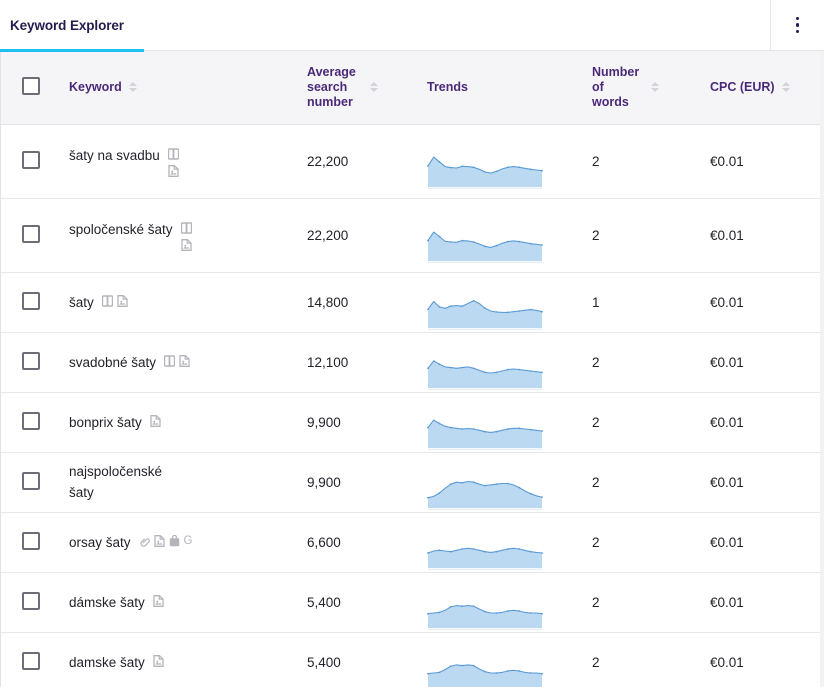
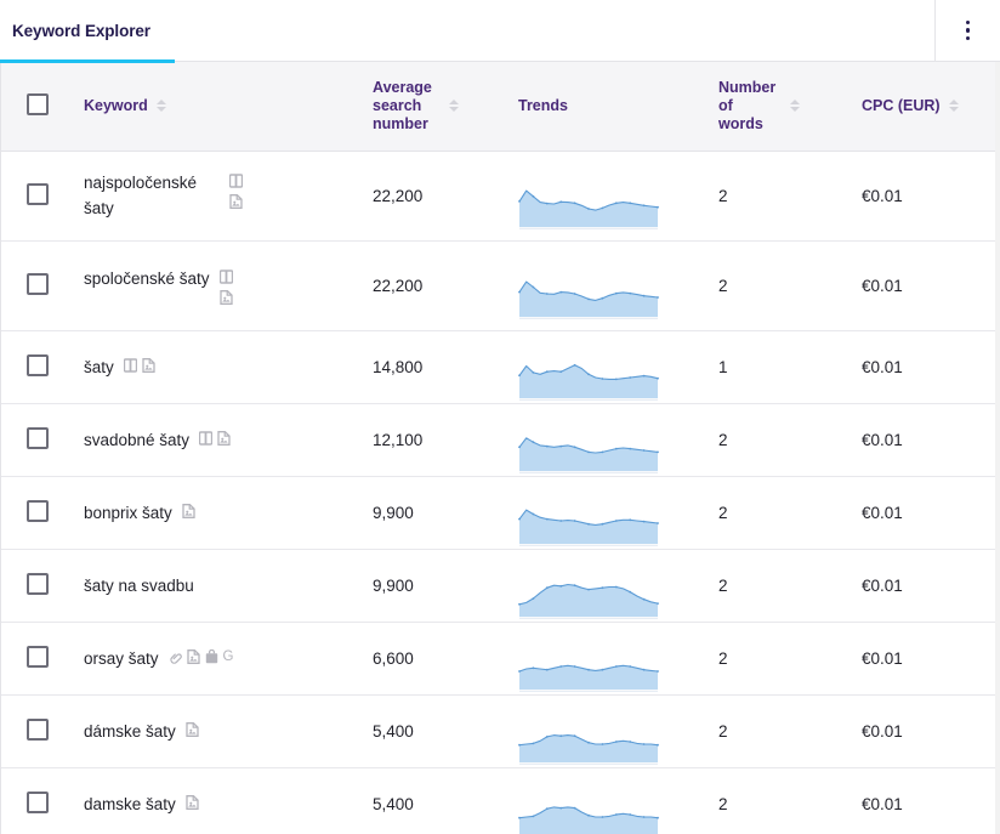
  Keyword Explorer
  	Keyword	Average search number	Trends	Number of words	CPC (EUR)
- 	šaty na svadbu	22,200		2	€0.01
+ 	najspoločenské šaty	22,200		2	€0.01
  	spoločenské šaty	22,200		2	€0.01
  	šaty	14,800		1	€0.01
  	svadobné šaty	12,100		2	€0.01
  	bonprix šaty	9,900		2	€0.01
- 	najspoločenské šaty	9,900		2	€0.01
+ 	šaty na svadbu	9,900		2	€0.01
  	orsay šaty G	6,600		2	€0.01
  	dámske šaty	5,400		2	€0.01
  	damske šaty	5,400		2	€0.01
